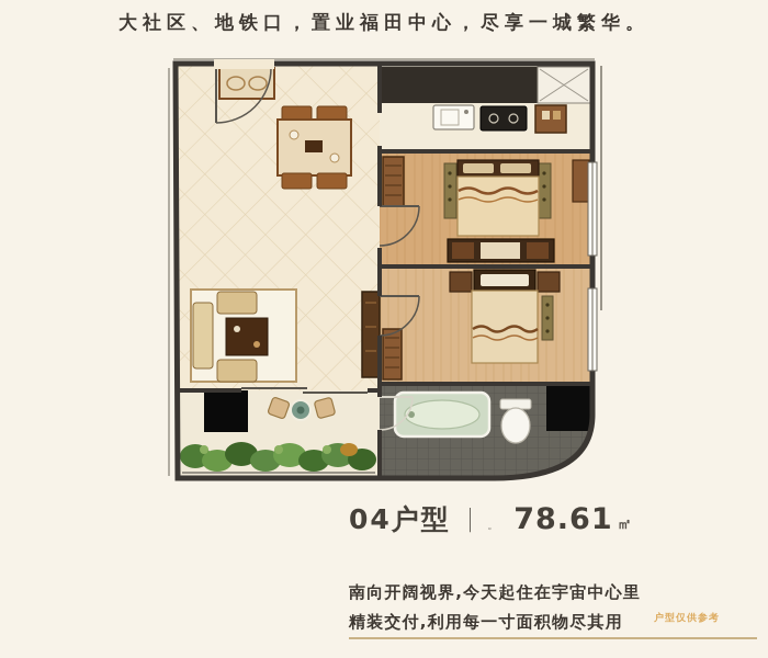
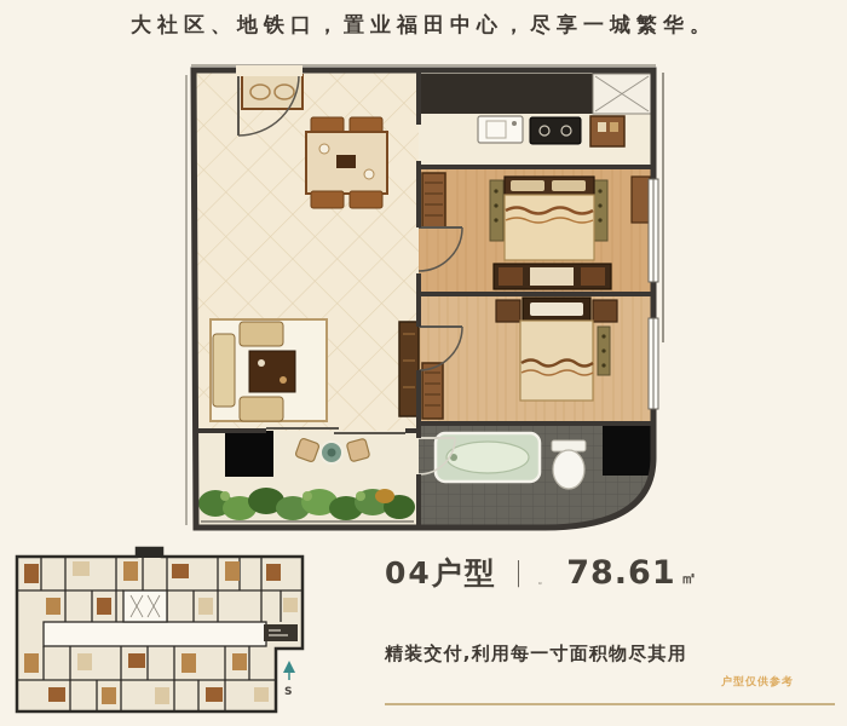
  大社区、地铁口，置业福田中心，尽享一城繁华。
+ S
  04户型
  |
  。
  78.61
  ㎡
- 南向开阔视界,今天起住在宇宙中心里
  精装交付,利用每一寸面积物尽其用
  户型仅供参考
